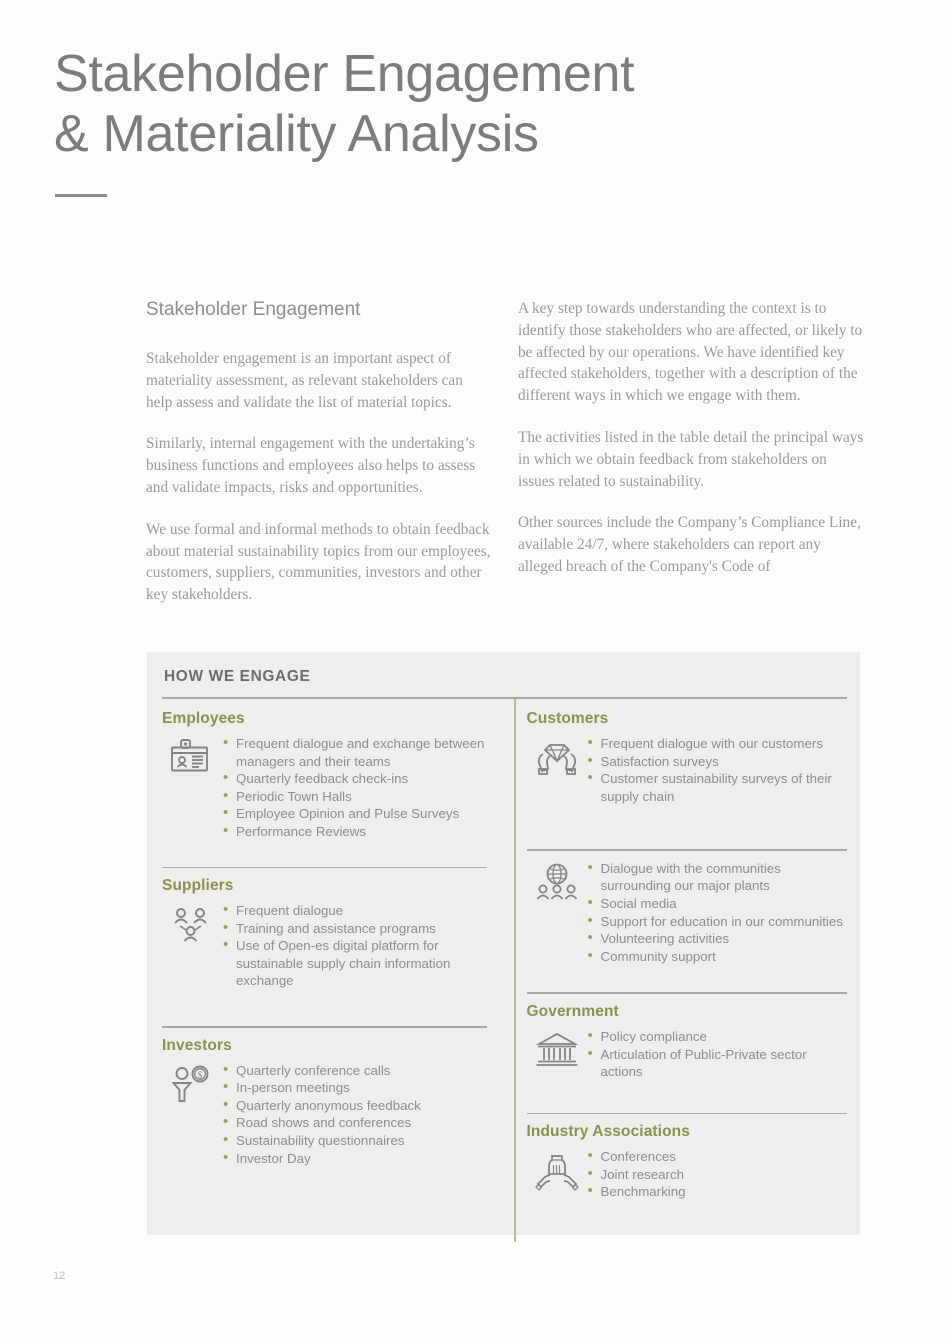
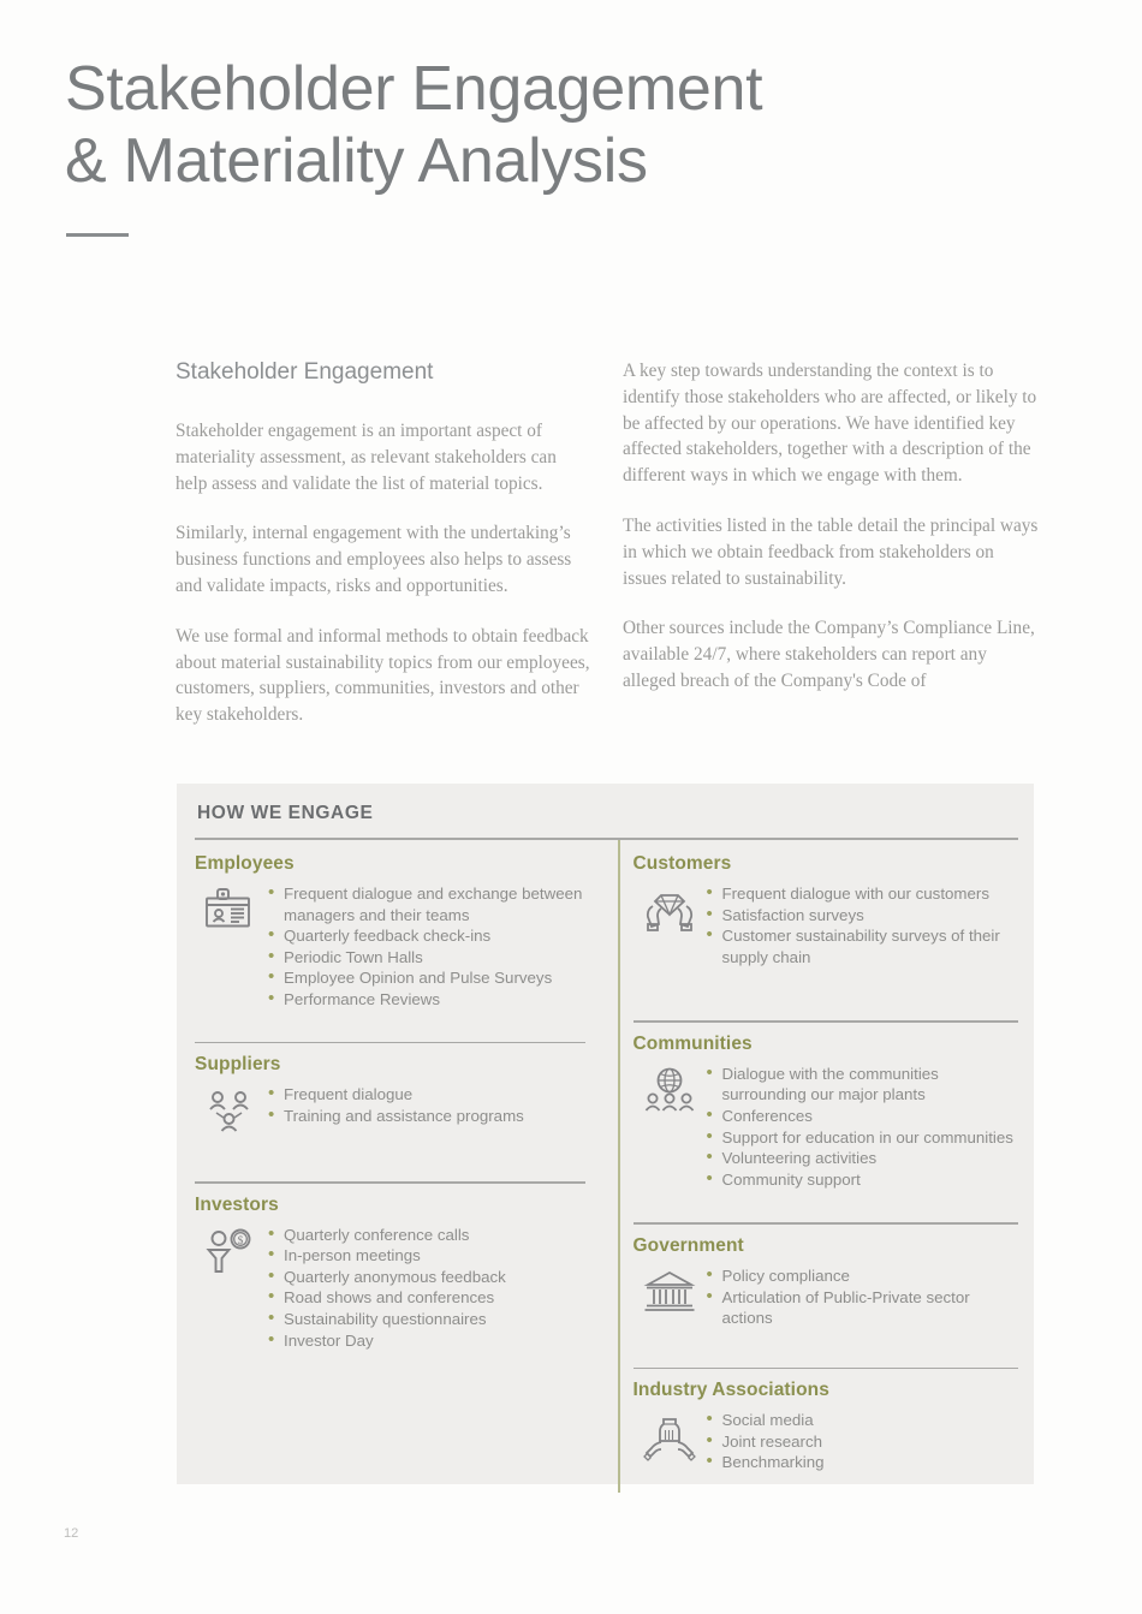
  Stakeholder Engagement
  & Materiality Analysis
  Stakeholder Engagement
  Stakeholder engagement is an important aspect of materiality assessment, as relevant stakeholders can help assess and validate the list of material topics.
  Similarly, internal engagement with the undertaking’s business functions and employees also helps to assess and validate impacts, risks and opportunities.
  We use formal and informal methods to obtain feedback about material sustainability topics from our employees, customers, suppliers, communities, investors and other key stakeholders.
  A key step towards understanding the context is to identify those stakeholders who are affected, or likely to be affected by our operations. We have identified key affected stakeholders, together with a description of the different ways in which we engage with them.
  The activities listed in the table detail the principal ways in which we obtain feedback from stakeholders on issues related to sustainability.
  Other sources include the Company’s Compliance Line, available 24/7, where stakeholders can report any alleged breach of the Company's Code of
  HOW WE ENGAGE
  Employees
  Frequent dialogue and exchange between managers and their teams
  Quarterly feedback check-ins
  Periodic Town Halls
  Employee Opinion and Pulse Surveys
  Performance Reviews
  Suppliers
  Frequent dialogue
  Training and assistance programs
- Use of Open-es digital platform for sustainable supply chain information exchange
  Investors
  $
  Quarterly conference calls
  In-person meetings
  Quarterly anonymous feedback
  Road shows and conferences
  Sustainability questionnaires
  Investor Day
  Customers
  Frequent dialogue with our customers
  Satisfaction surveys
  Customer sustainability surveys of their supply chain
+ Communities
  Dialogue with the communities surrounding our major plants
- Social media
+ Conferences
  Support for education in our communities
  Volunteering activities
  Community support
  Government
  Policy compliance
  Articulation of Public-Private sector actions
  Industry Associations
- Conferences
+ Social media
  Joint research
  Benchmarking
  12
